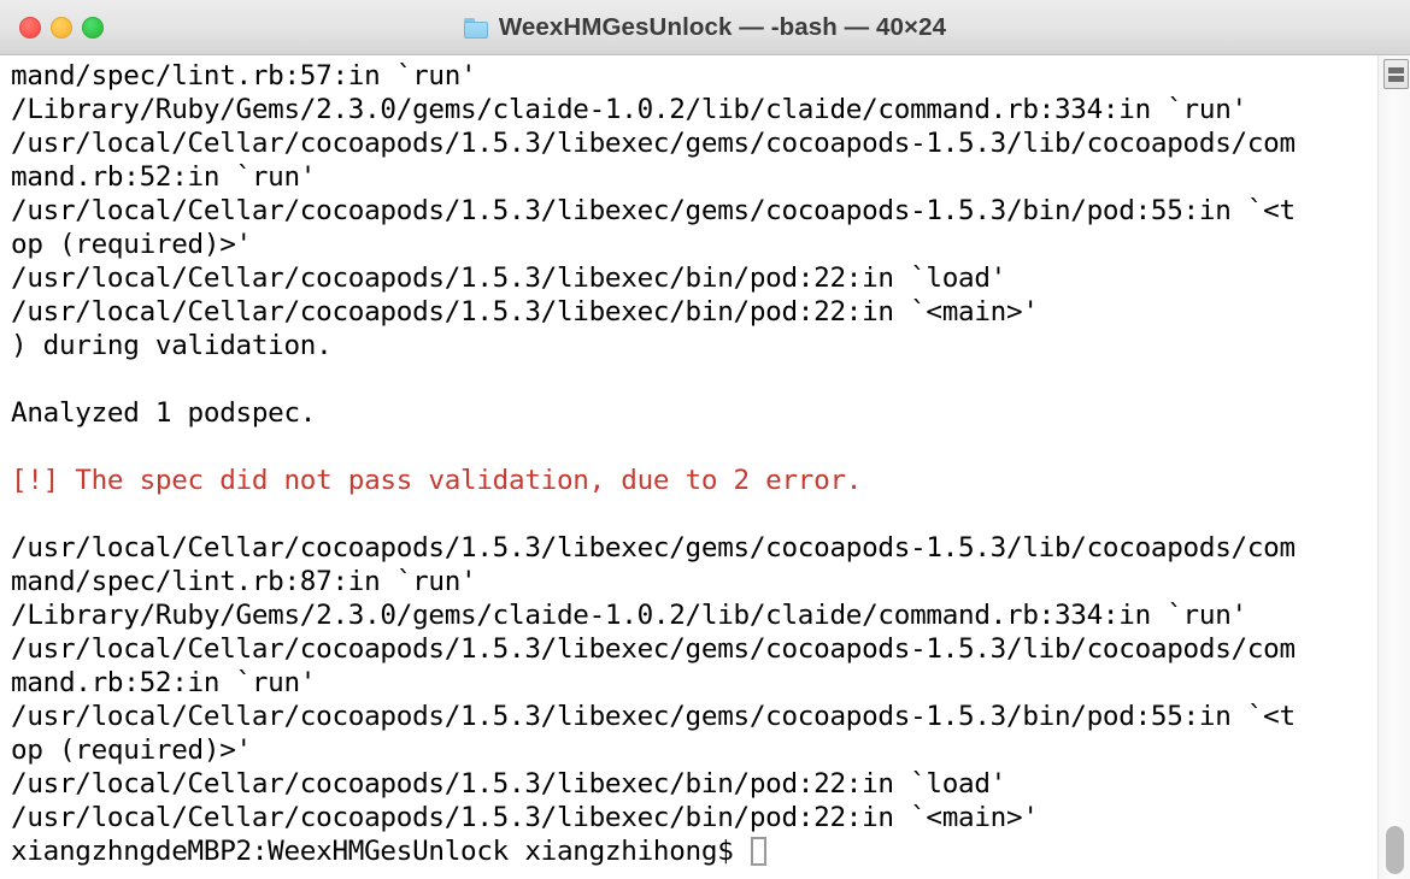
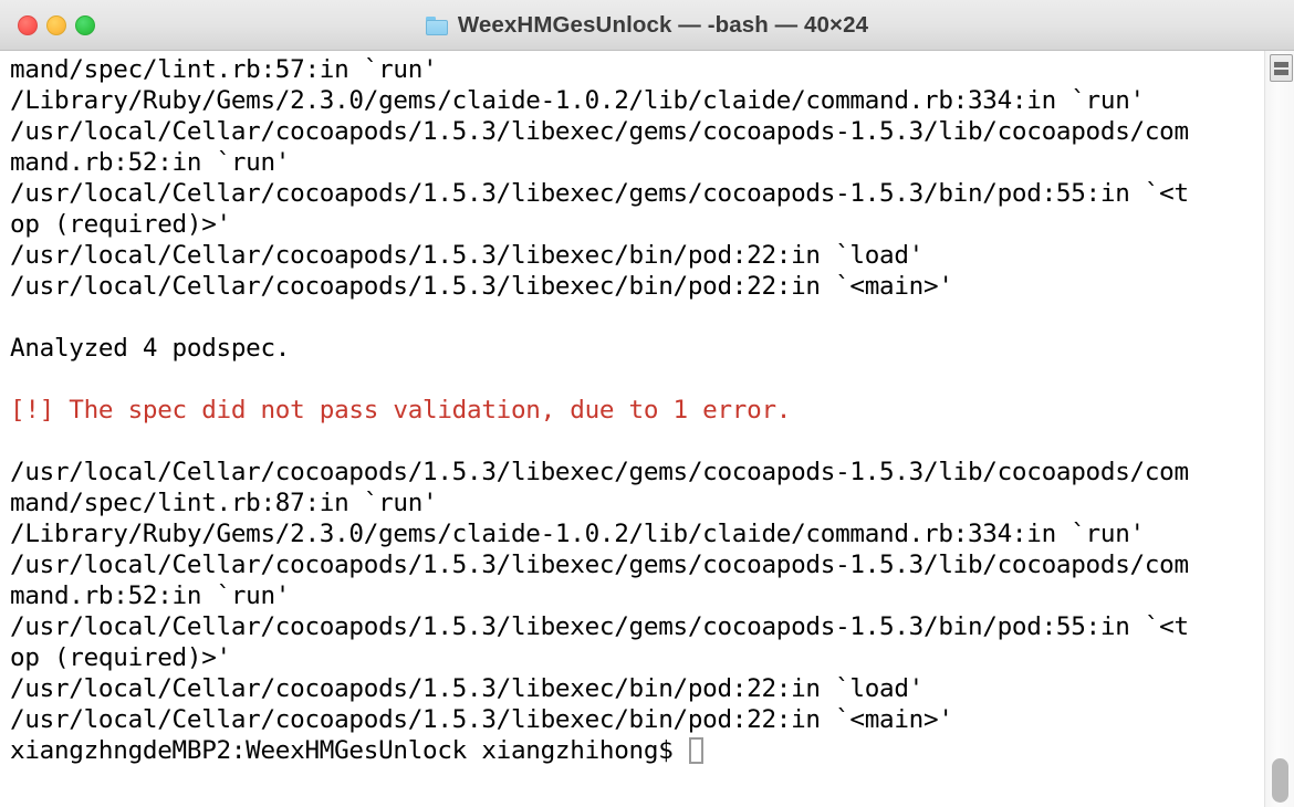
  WeexHMGesUnlock — -bash — 40×24
  mand/spec/lint.rb:57:in `run'
  /Library/Ruby/Gems/2.3.0/gems/claide-1.0.2/lib/claide/command.rb:334:in `run'
  /usr/local/Cellar/cocoapods/1.5.3/libexec/gems/cocoapods-1.5.3/lib/cocoapods/com
  mand.rb:52:in `run'
  /usr/local/Cellar/cocoapods/1.5.3/libexec/gems/cocoapods-1.5.3/bin/pod:55:in `<t
  op (required)>'
  /usr/local/Cellar/cocoapods/1.5.3/libexec/bin/pod:22:in `load'
  /usr/local/Cellar/cocoapods/1.5.3/libexec/bin/pod:22:in `<main>'
- ) during validation.
- Analyzed 1 podspec.
+ Analyzed 4 podspec.
- [!] The spec did not pass validation, due to 2 error.
+ [!] The spec did not pass validation, due to 1 error.
  /usr/local/Cellar/cocoapods/1.5.3/libexec/gems/cocoapods-1.5.3/lib/cocoapods/com
  mand/spec/lint.rb:87:in `run'
  /Library/Ruby/Gems/2.3.0/gems/claide-1.0.2/lib/claide/command.rb:334:in `run'
  /usr/local/Cellar/cocoapods/1.5.3/libexec/gems/cocoapods-1.5.3/lib/cocoapods/com
  mand.rb:52:in `run'
  /usr/local/Cellar/cocoapods/1.5.3/libexec/gems/cocoapods-1.5.3/bin/pod:55:in `<t
  op (required)>'
  /usr/local/Cellar/cocoapods/1.5.3/libexec/bin/pod:22:in `load'
  /usr/local/Cellar/cocoapods/1.5.3/libexec/bin/pod:22:in `<main>'
  xiangzhngdeMBP2:WeexHMGesUnlock xiangzhihong$
